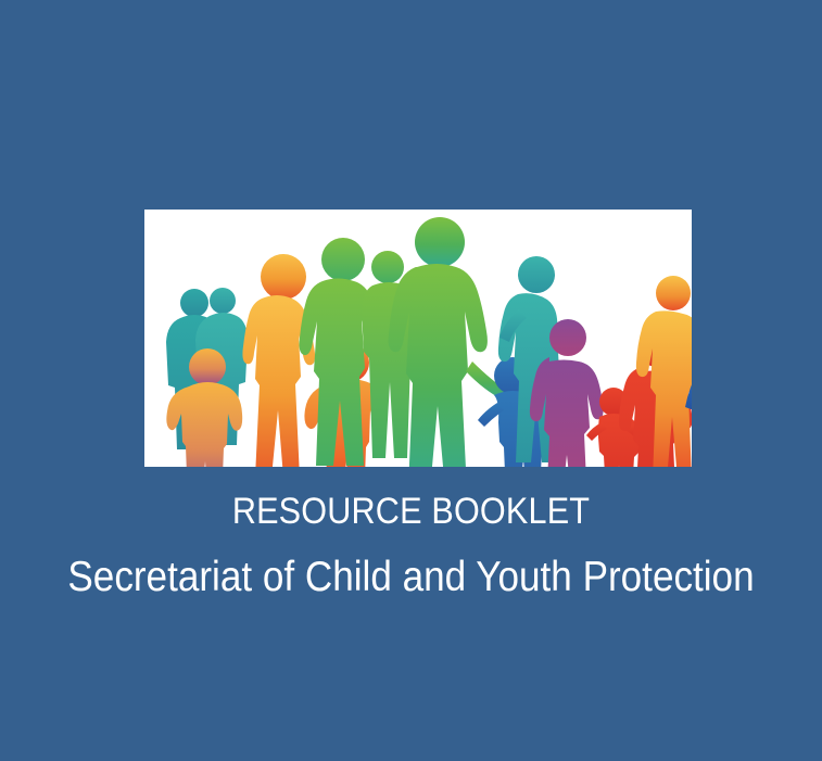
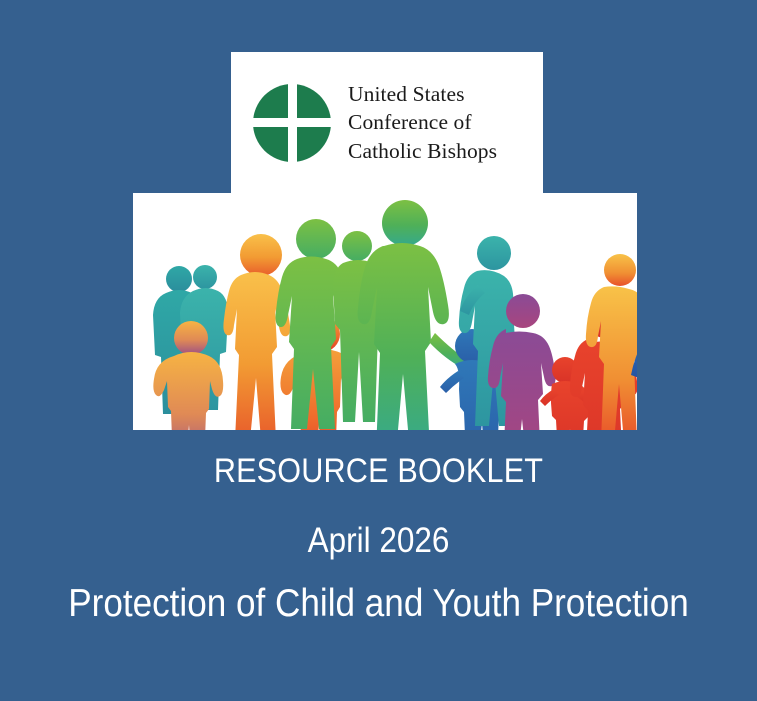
+ United States
+ Conference of
+ Catholic Bishops
  RESOURCE BOOKLET
+ April 2026
- Secretariat of Child and Youth Protection
+ Protection of Child and Youth Protection
